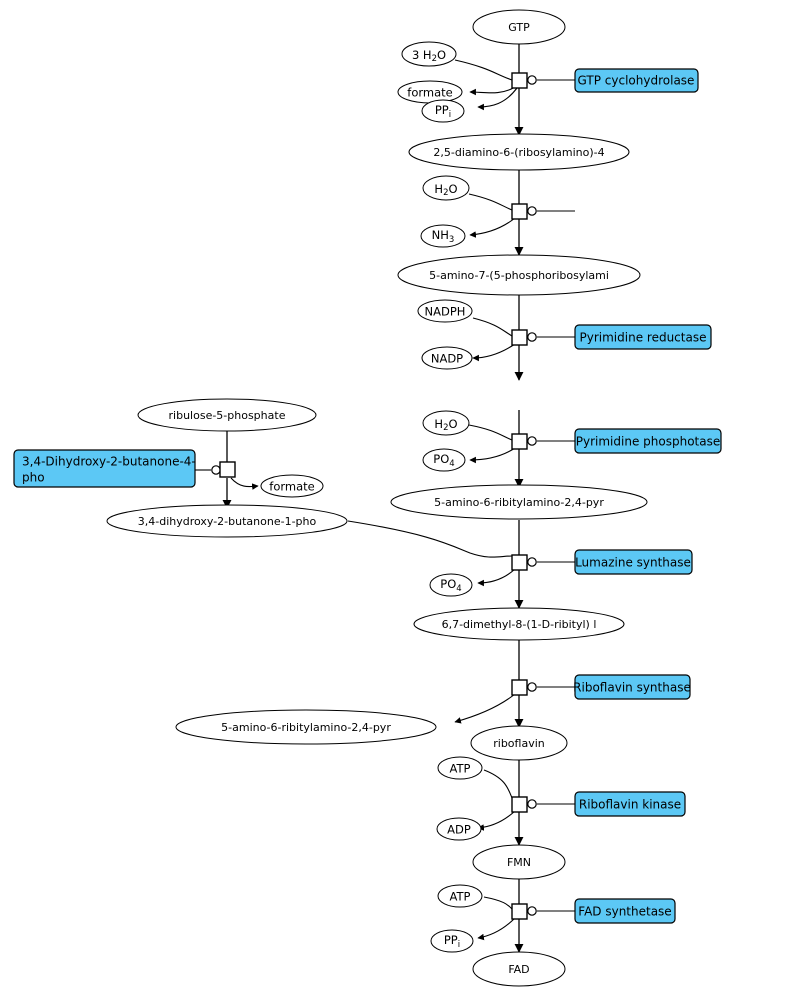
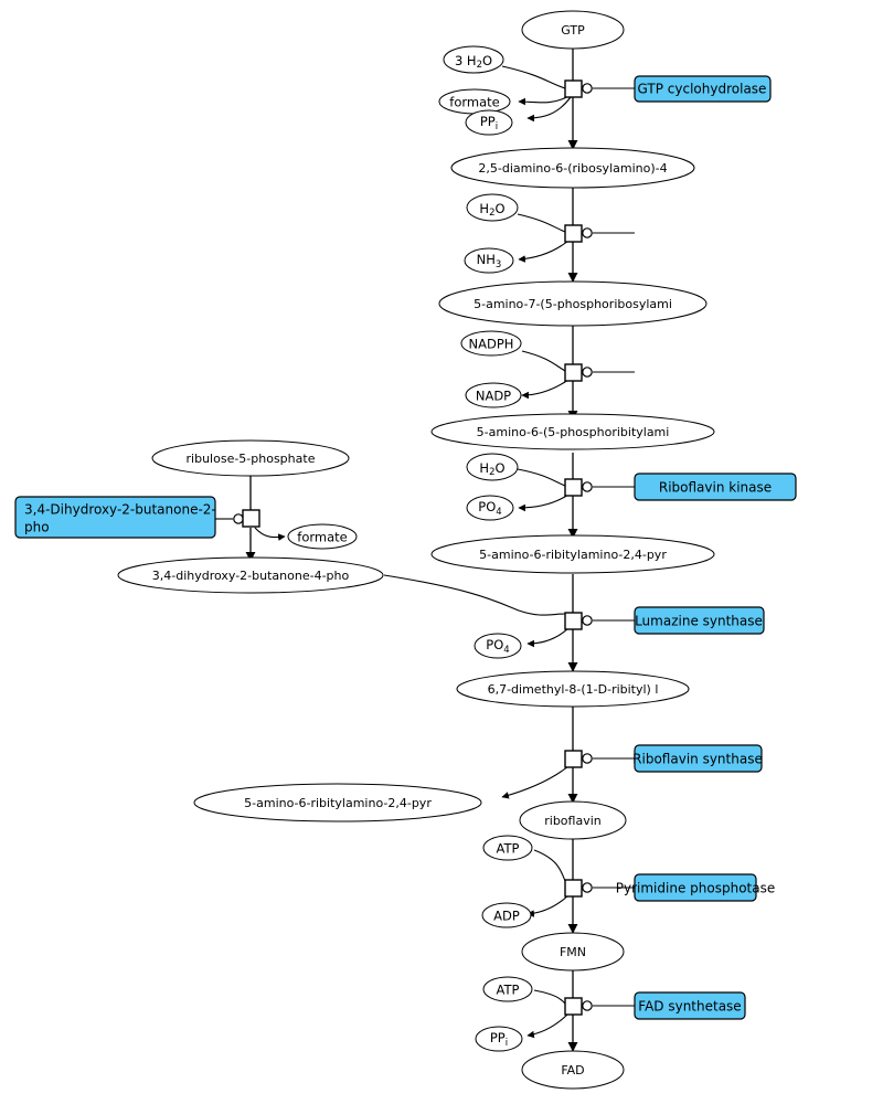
  GTP
  2,5-diamino-6-(ribosylamino)-4
  5-amino-7-(5-phosphoribosylami
+ 5-amino-6-(5-phosphoribitylami
  5-amino-6-ribitylamino-2,4-pyr
  6,7-dimethyl-8-(1-D-ribityl) l
  riboflavin
  FMN
  FAD
  ribulose-5-phosphate
- 3,4-dihydroxy-2-butanone-1-pho
+ 3,4-dihydroxy-2-butanone-4-pho
  5-amino-6-ribitylamino-2,4-pyr
  3 H2O
  formate
  PPi
  H2O
  NH3
  NADPH
  NADP
  H2O
  PO4
  PO4
  formate
  ATP
  ADP
  ATP
  PPi
  GTP cyclohydrolase
- Pyrimidine reductase
- Pyrimidine phosphotase
+ Riboflavin kinase
  Lumazine synthase
  Riboflavin synthase
- Riboflavin kinase
+ Pyrimidine phosphotase
  FAD synthetase
- 3,4-Dihydroxy-2-butanone-4-
+ 3,4-Dihydroxy-2-butanone-2-
  pho
